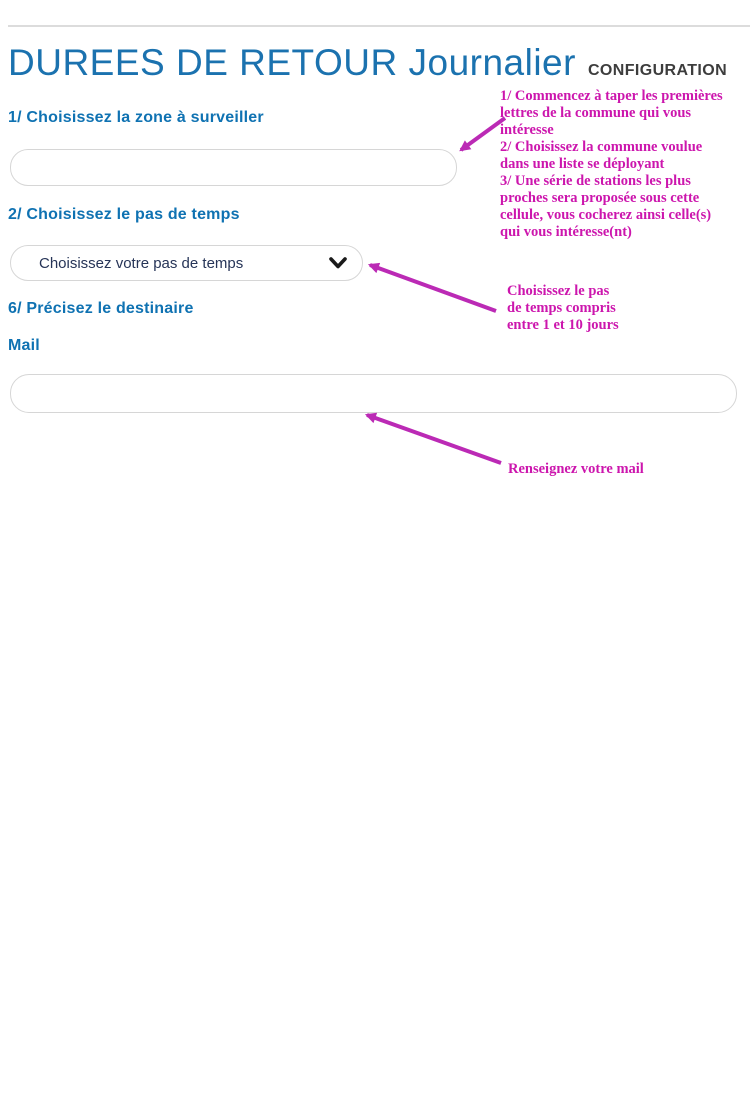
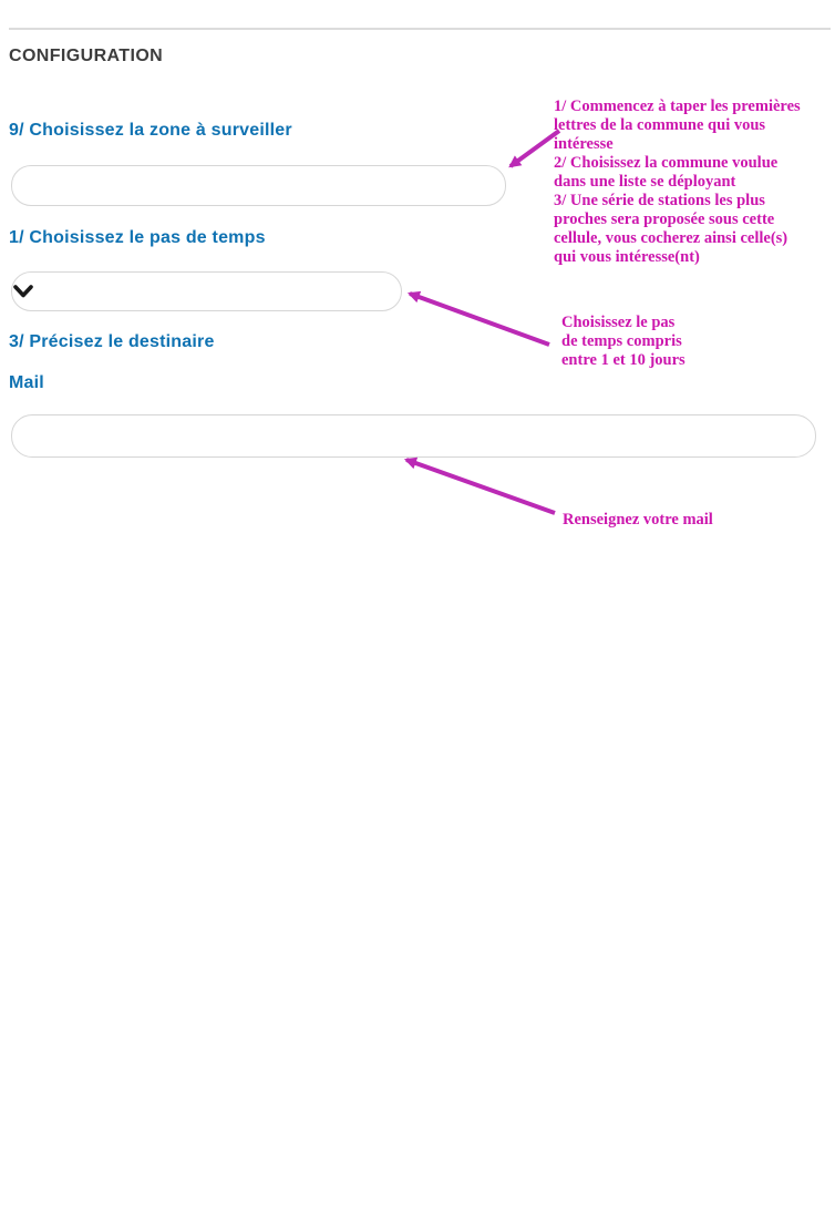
- DUREES DE RETOUR Journalier
  CONFIGURATION
- 1/ Choisissez la zone à surveiller
+ 9/ Choisissez la zone à surveiller
- 2/ Choisissez le pas de temps
+ 1/ Choisissez le pas de temps
- Choisissez votre pas de temps
- 6/ Précisez le destinaire
+ 3/ Précisez le destinaire
  Mail
  1/ Commencez à taper les premières
  lettres de la commune qui vous
  intéresse
  2/ Choisissez la commune voulue
  dans une liste se déployant
  3/ Une série de stations les plus
  proches sera proposée sous cette
  cellule, vous cocherez ainsi celle(s)
  qui vous intéresse(nt)
  Choisissez le pas
  de temps compris
  entre 1 et 10 jours
  Renseignez votre mail
